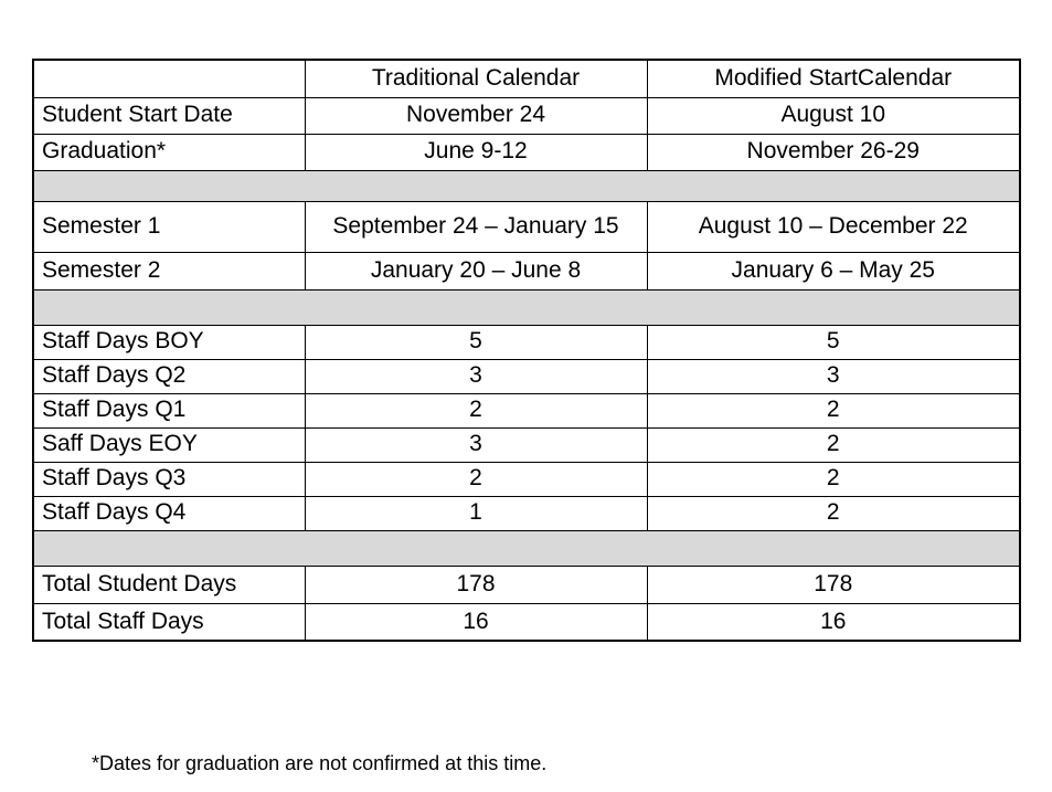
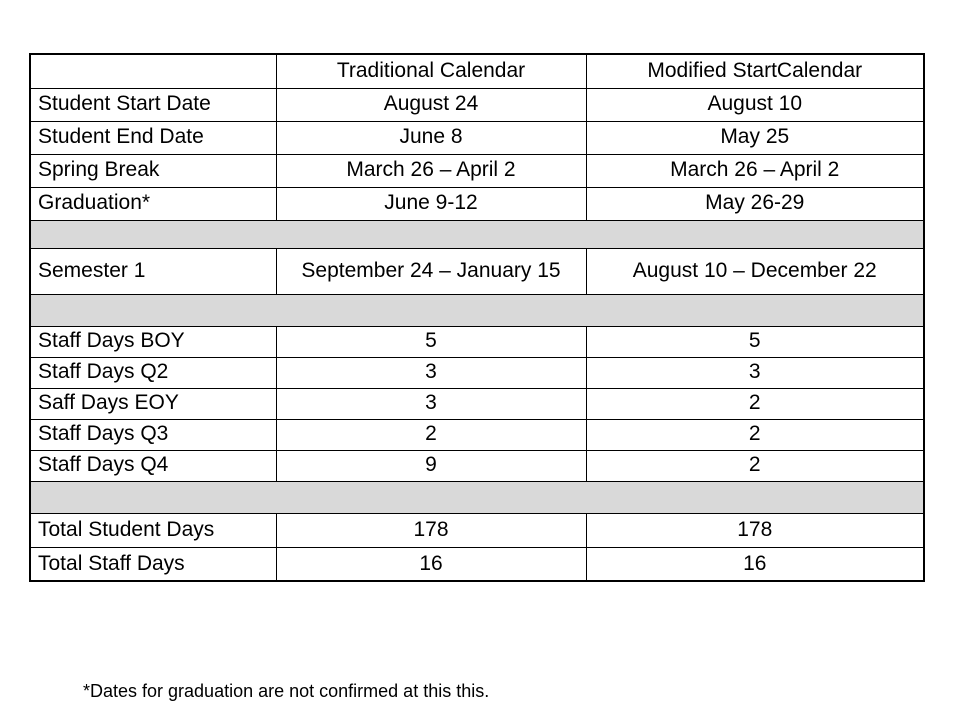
  	Traditional Calendar	Modified StartCalendar
- Student Start Date	November 24	August 10
+ Student Start Date	August 24	August 10
+ Student End Date	June 8	May 25
+ Spring Break	March 26 – April 2	March 26 – April 2
- Graduation*	June 9-12	November 26-29
+ Graduation*	June 9-12	May 26-29
  Semester 1	September 24 – January 15	August 10 – December 22
- Semester 2	January 20 – June 8	January 6 – May 25
  Staff Days BOY	5	5
  Staff Days Q2	3	3
- Staff Days Q1	2	2
  Saff Days EOY	3	2
  Staff Days Q3	2	2
- Staff Days Q4	1	2
+ Staff Days Q4	9	2
  Total Student Days	178	178
  Total Staff Days	16	16
- *Dates for graduation are not confirmed at this time.
+ *Dates for graduation are not confirmed at this this.
